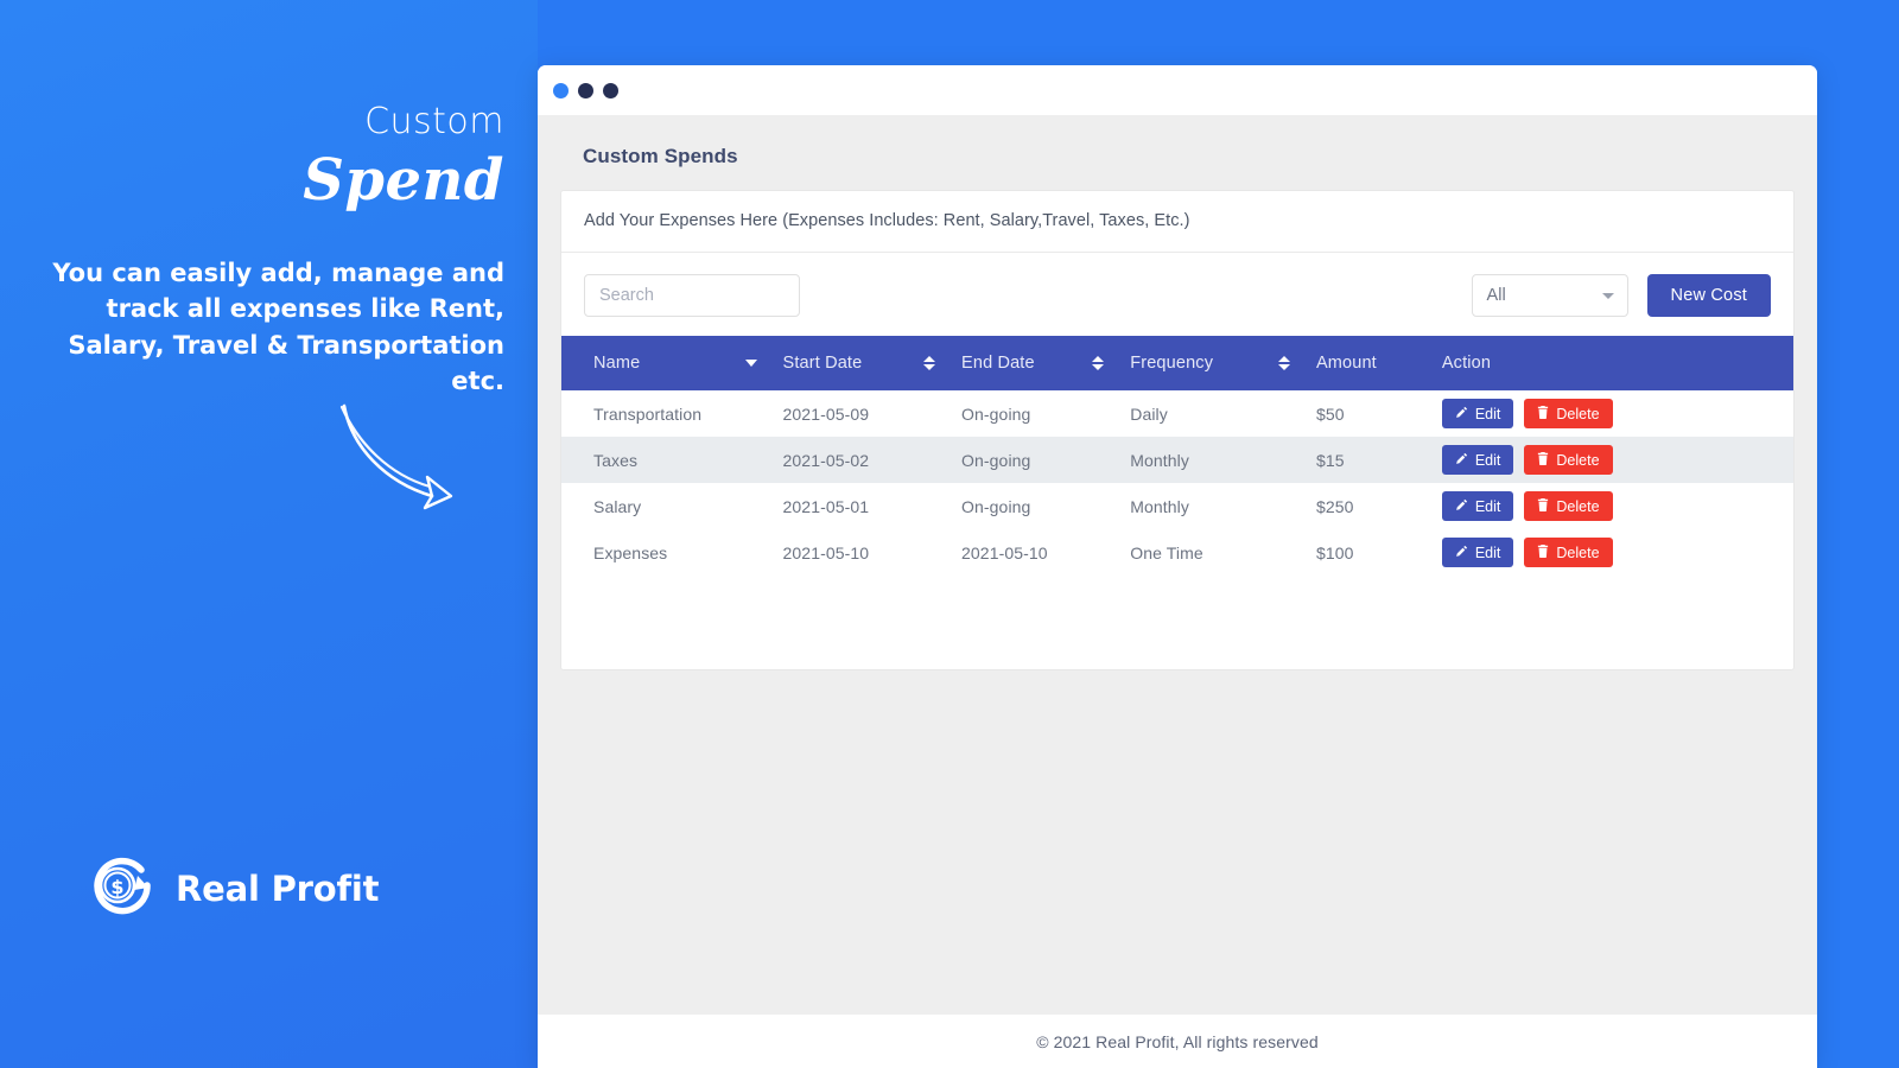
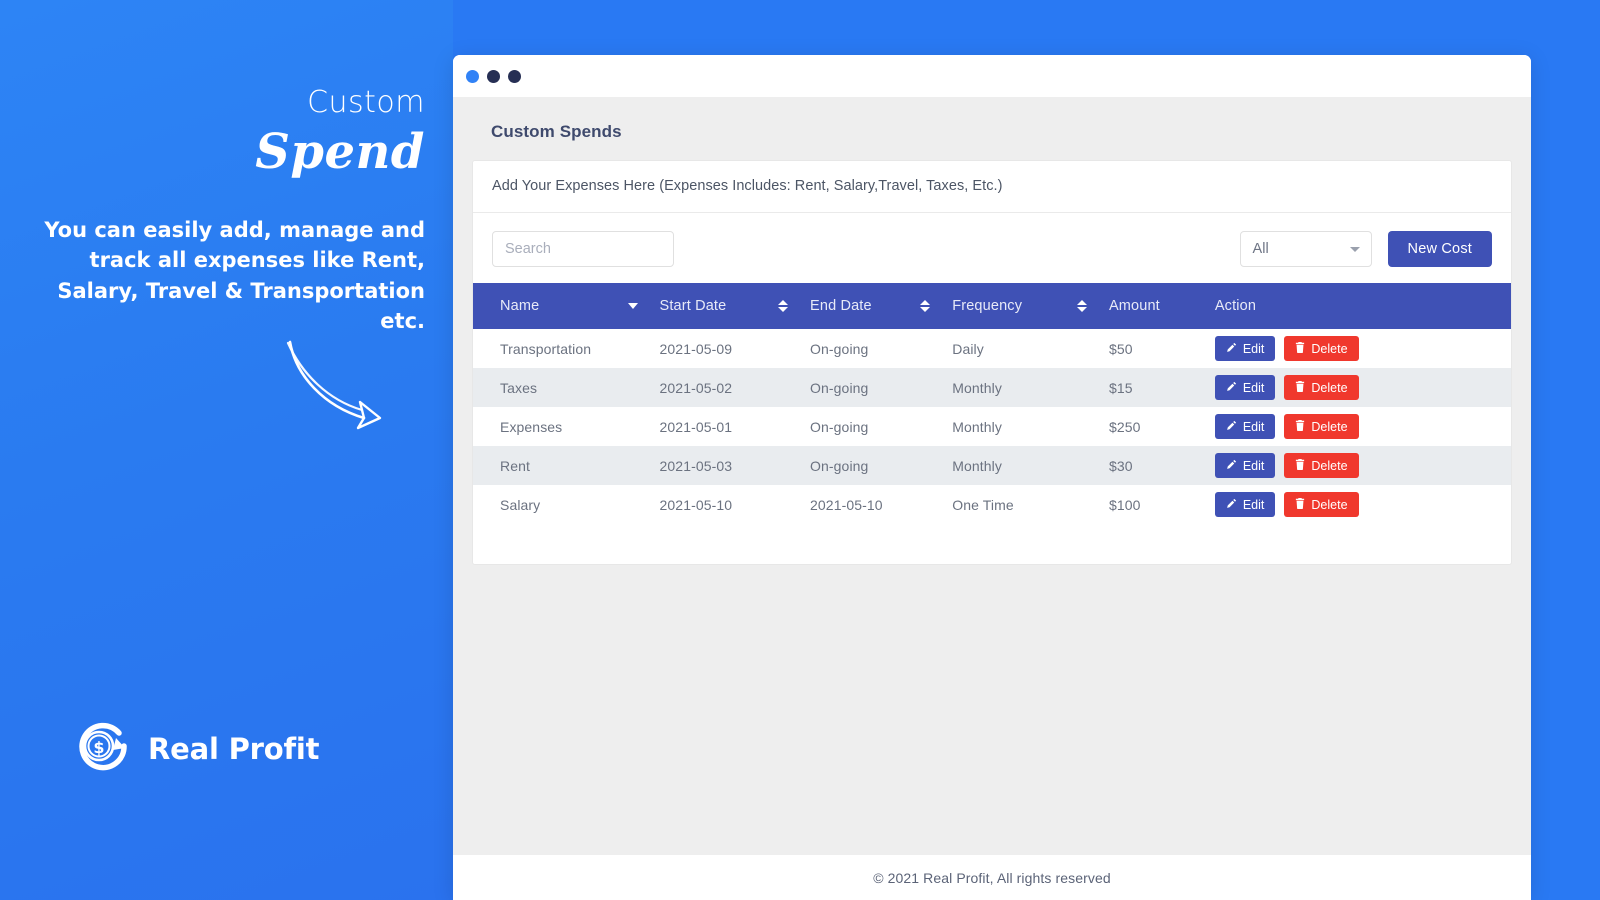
  Custom
  Spend
  You can easily add, manage and track all expenses like Rent, Salary, Travel & Transportation etc.
  $
  Real Profit
  Custom Spends
  Add Your Expenses Here (Expenses Includes: Rent, Salary,Travel, Taxes, Etc.)
  Search
  All
  New Cost
  Name	Start Date	End Date	Frequency	Amount	Action
  Transportation	2021-05-09	On-going	Daily	$50	Edit Delete
  Taxes	2021-05-02	On-going	Monthly	$15	Edit Delete
- Salary	2021-05-01	On-going	Monthly	$250	Edit Delete
+ Expenses	2021-05-01	On-going	Monthly	$250	Edit Delete
+ Rent	2021-05-03	On-going	Monthly	$30	Edit Delete
- Expenses	2021-05-10	2021-05-10	One Time	$100	Edit Delete
+ Salary	2021-05-10	2021-05-10	One Time	$100	Edit Delete
  © 2021 Real Profit, All rights reserved
